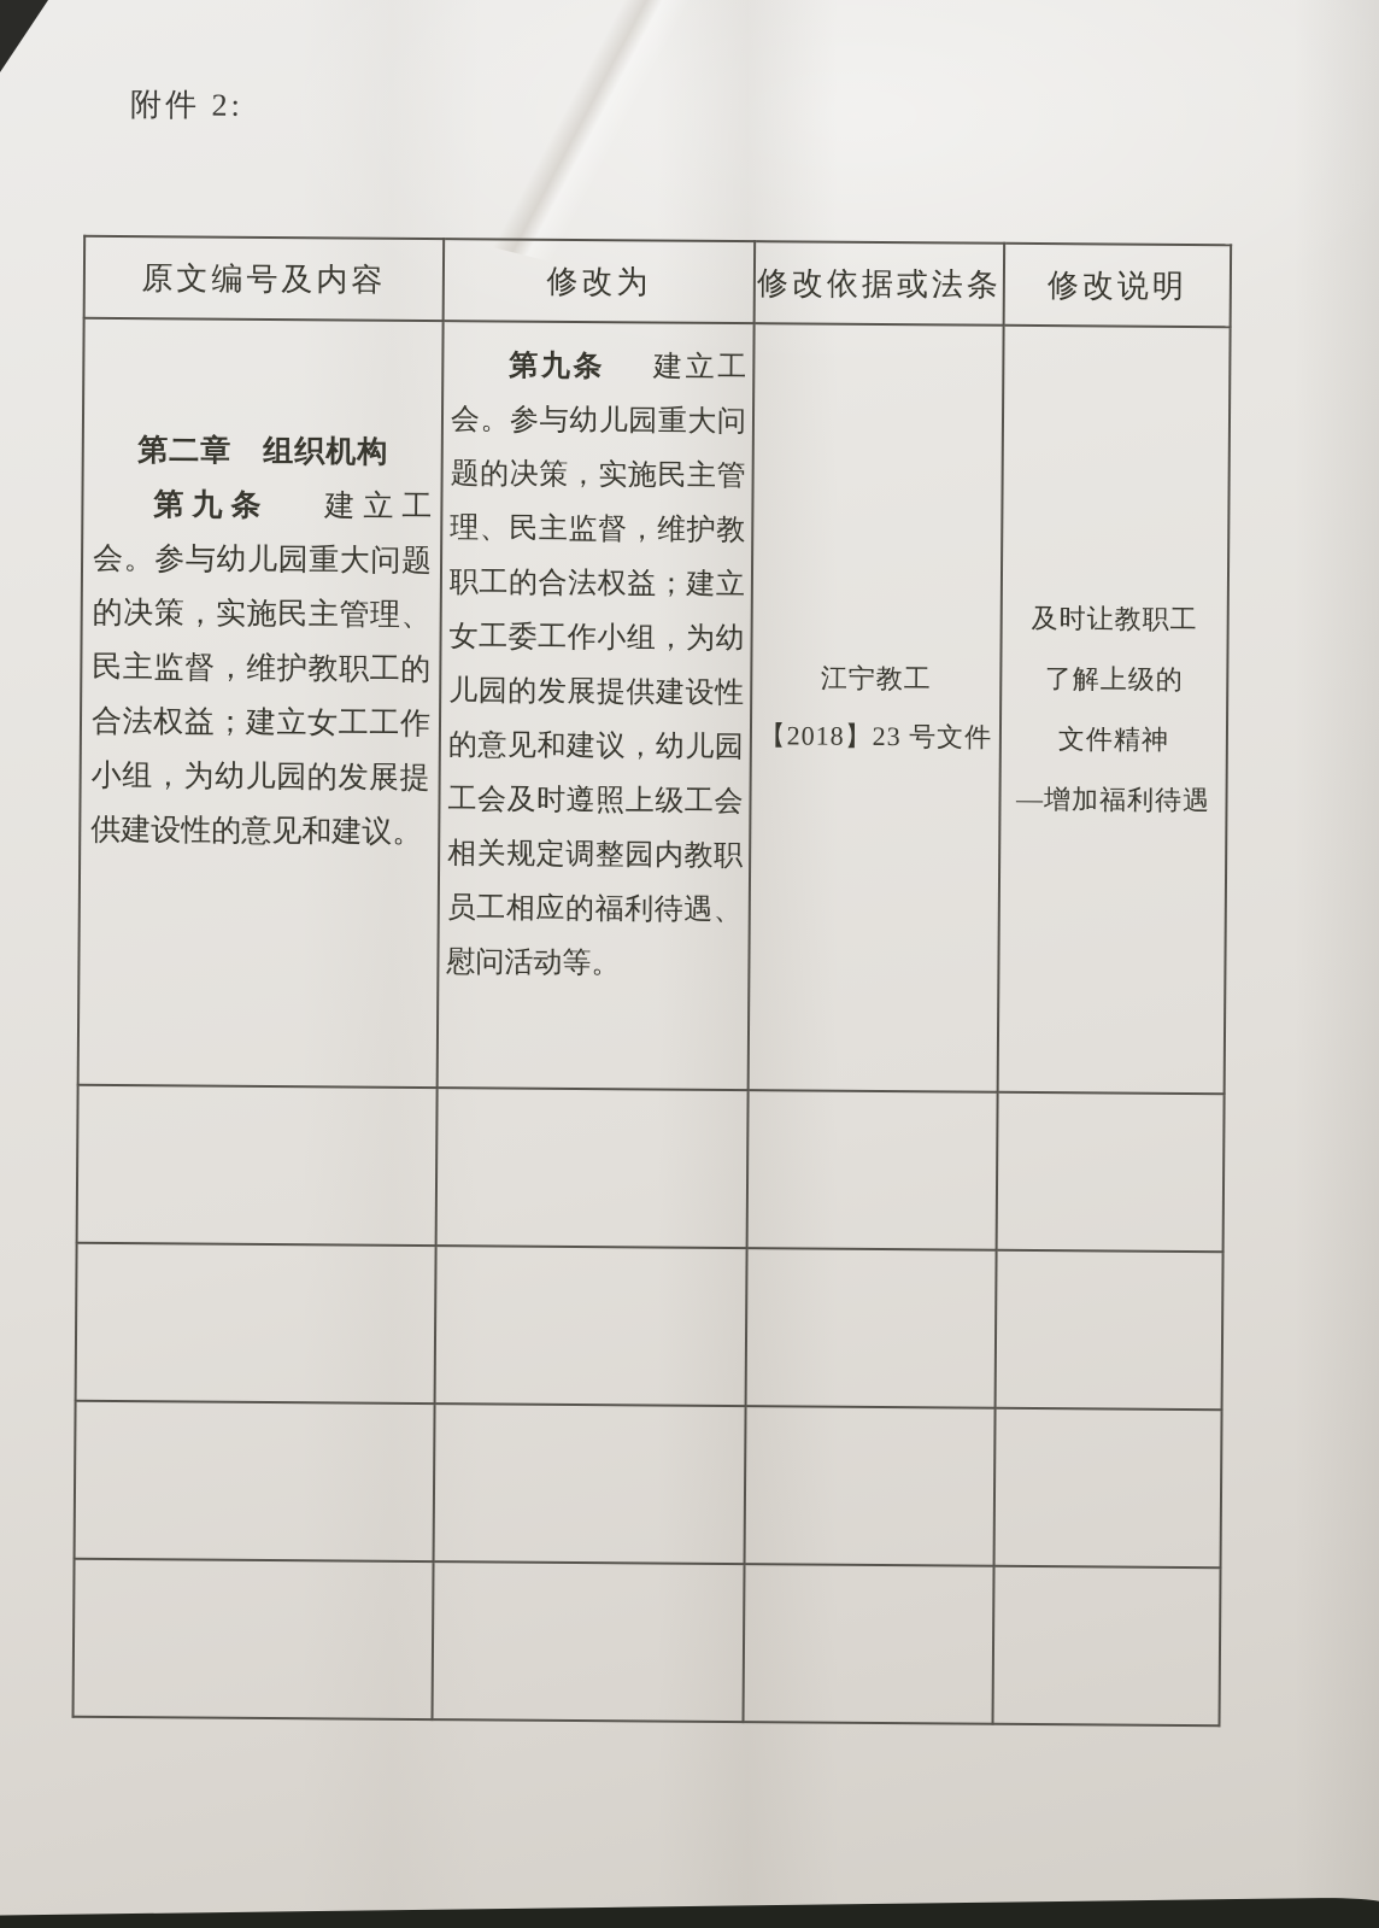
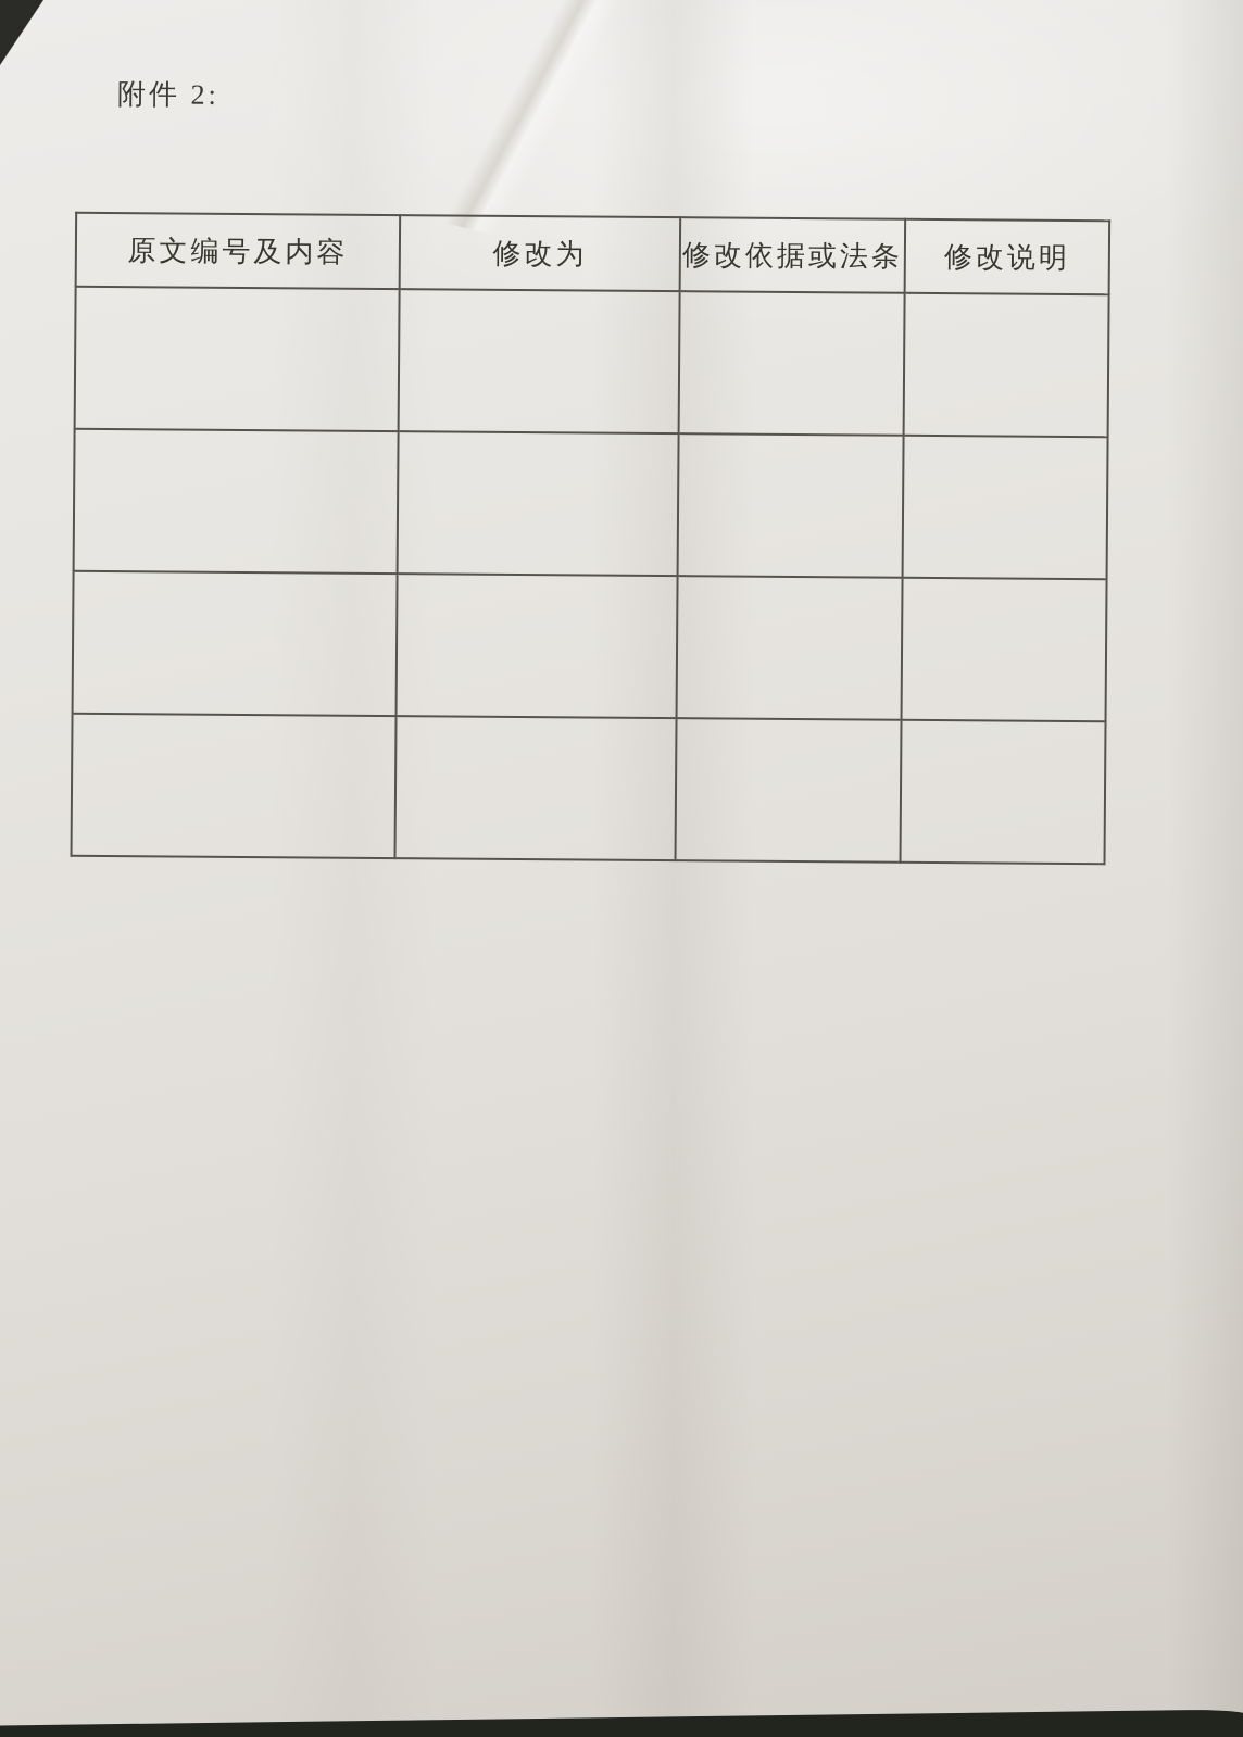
  附件 2:
  原文编号及内容	修改为	修改依据或法条	修改说明
- 第二章 组织机构 第九条 建立工会。参与幼儿园重大问题的决策，实施民主管理、民主监督，维护教职工的合法权益；建立女工工作小组，为幼儿园的发展提供建设性的意见和建议。	第九条 建立工会。参与幼儿园重大问题的决策，实施民主管理、民主监督，维护教职工的合法权益；建立女工委工作小组，为幼儿园的发展提供建设性的意见和建议，幼儿园工会及时遵照上级工会相关规定调整园内教职员工相应的福利待遇、慰问活动等。	江宁教工 【2018】23 号文件	及时让教职工 了解上级的 文件精神 —增加福利待遇
